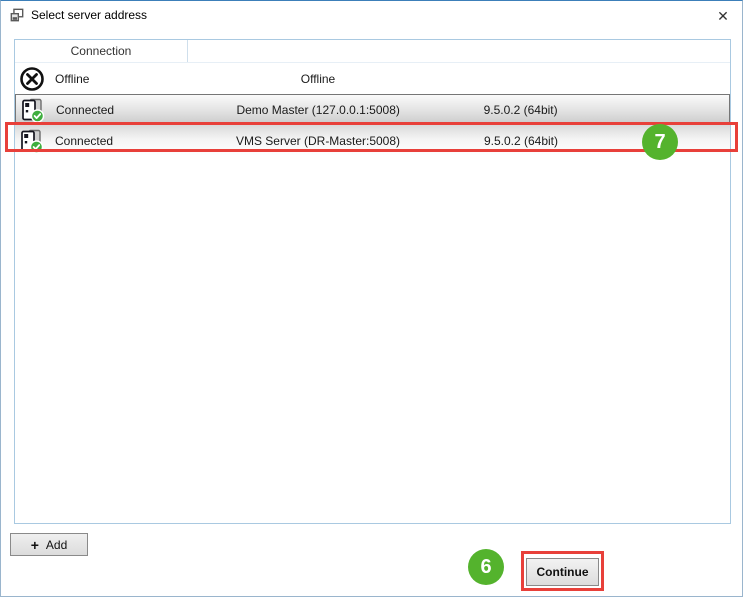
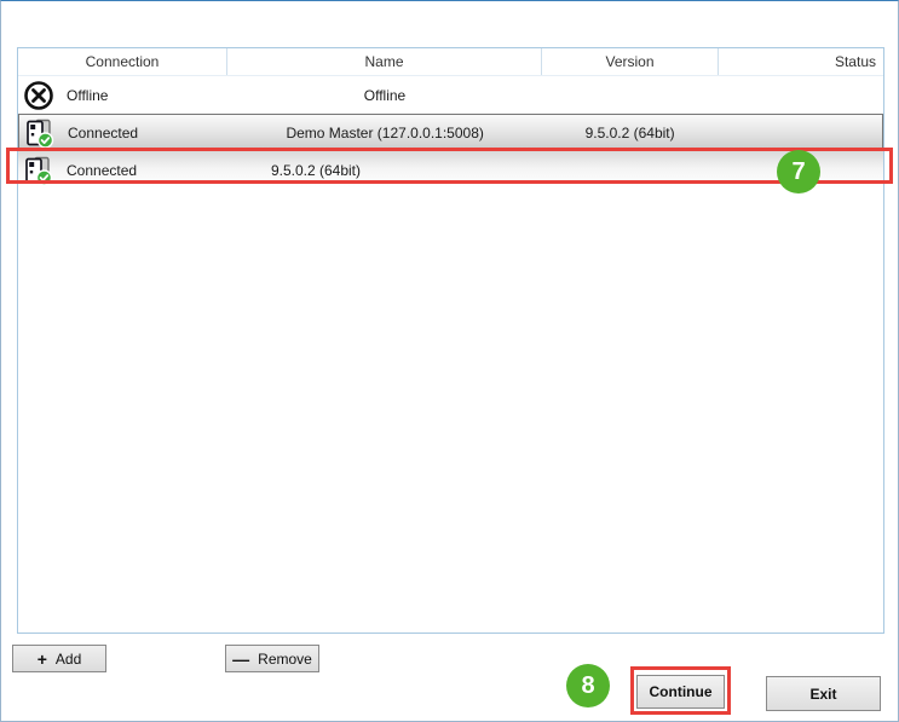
- Select server address
- ✕
  Connection
+ Name
+ Version
+ Status
  Offline
  Offline
  Connected
  Demo Master (127.0.0.1:5008)
  9.5.0.2 (64bit)
  Connected
- VMS Server (DR-Master:5008)
  9.5.0.2 (64bit)
  +
  Add
+ —
+ Remove
  Continue
+ Exit
  7
- 6
+ 8
